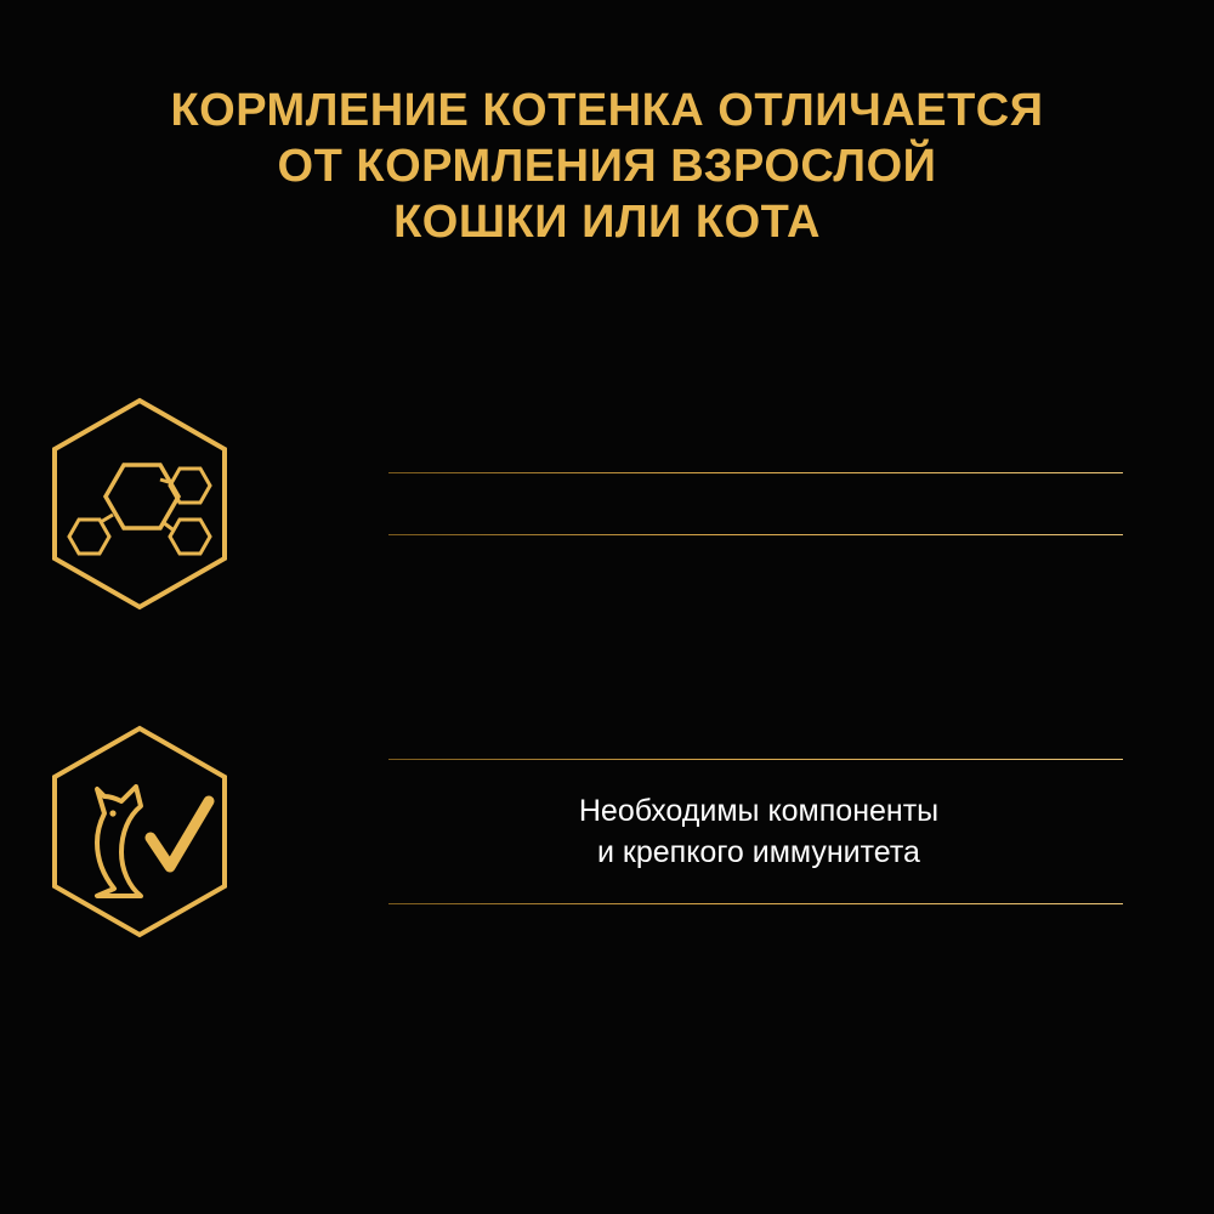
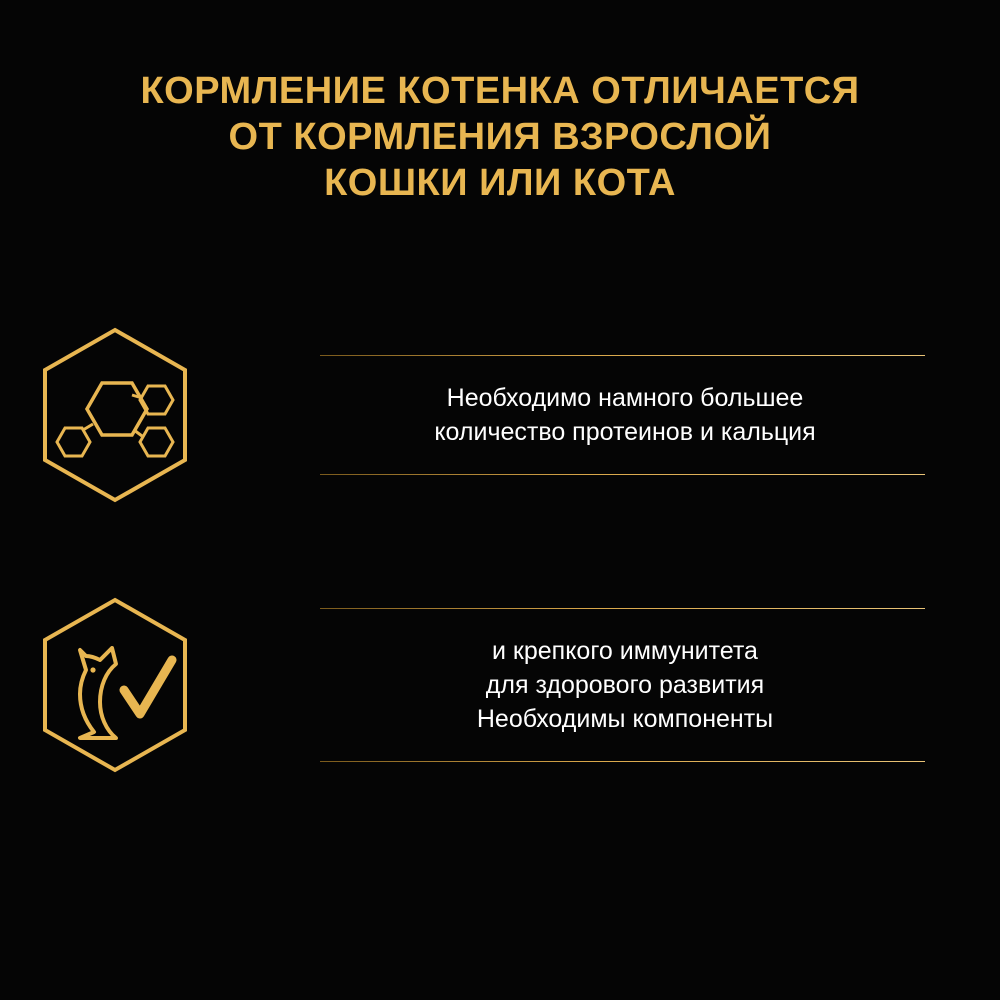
  КОРМЛЕНИЕ КОТЕНКА ОТЛИЧАЕТСЯ
  ОТ КОРМЛЕНИЯ ВЗРОСЛОЙ
  КОШКИ ИЛИ КОТА
+ Необходимо намного большее
+ количество протеинов и кальция
- Необходимы компоненты
+ и крепкого иммунитета
+ для здорового развития
- и крепкого иммунитета
+ Необходимы компоненты
